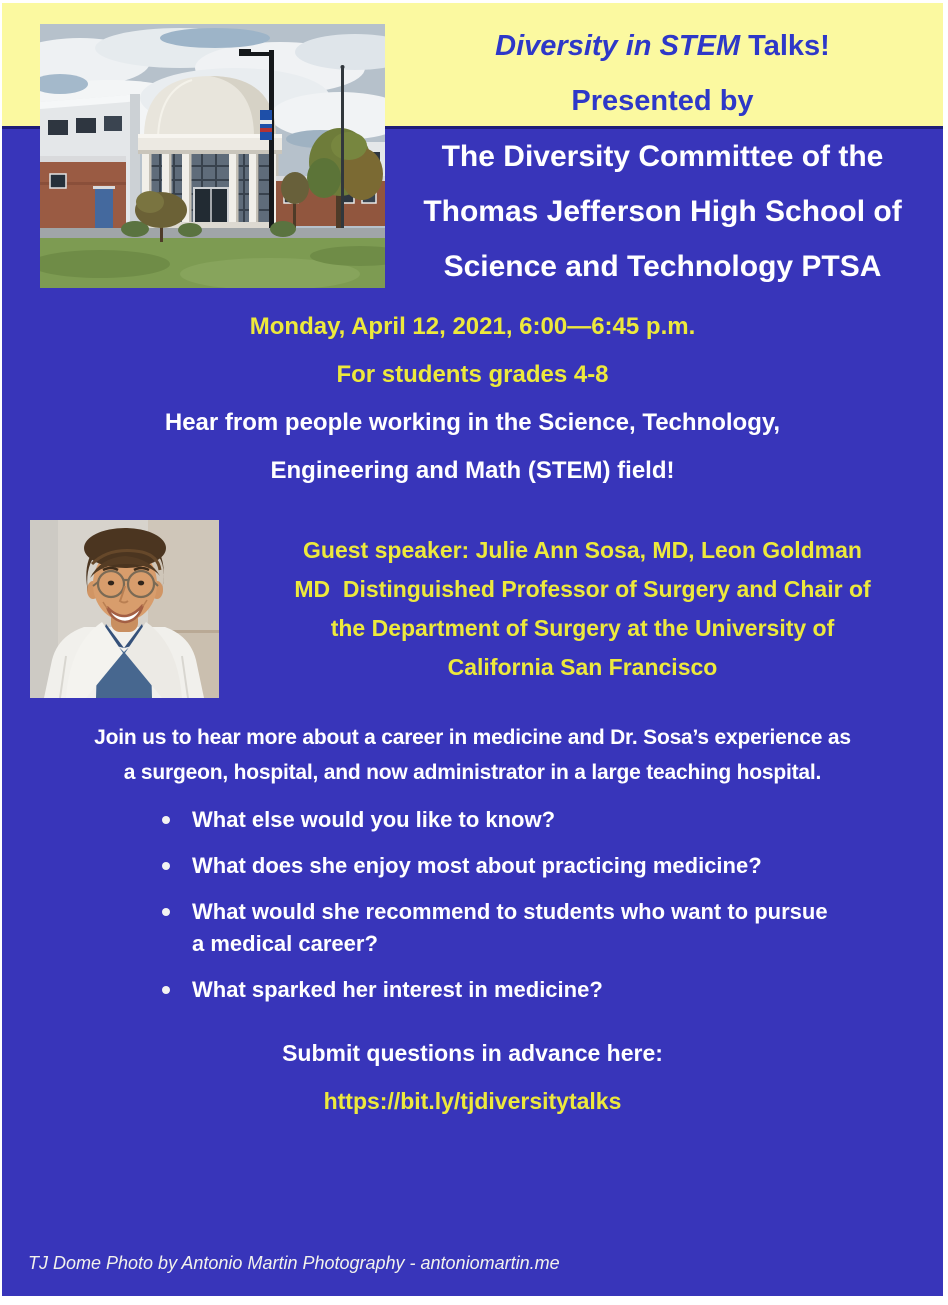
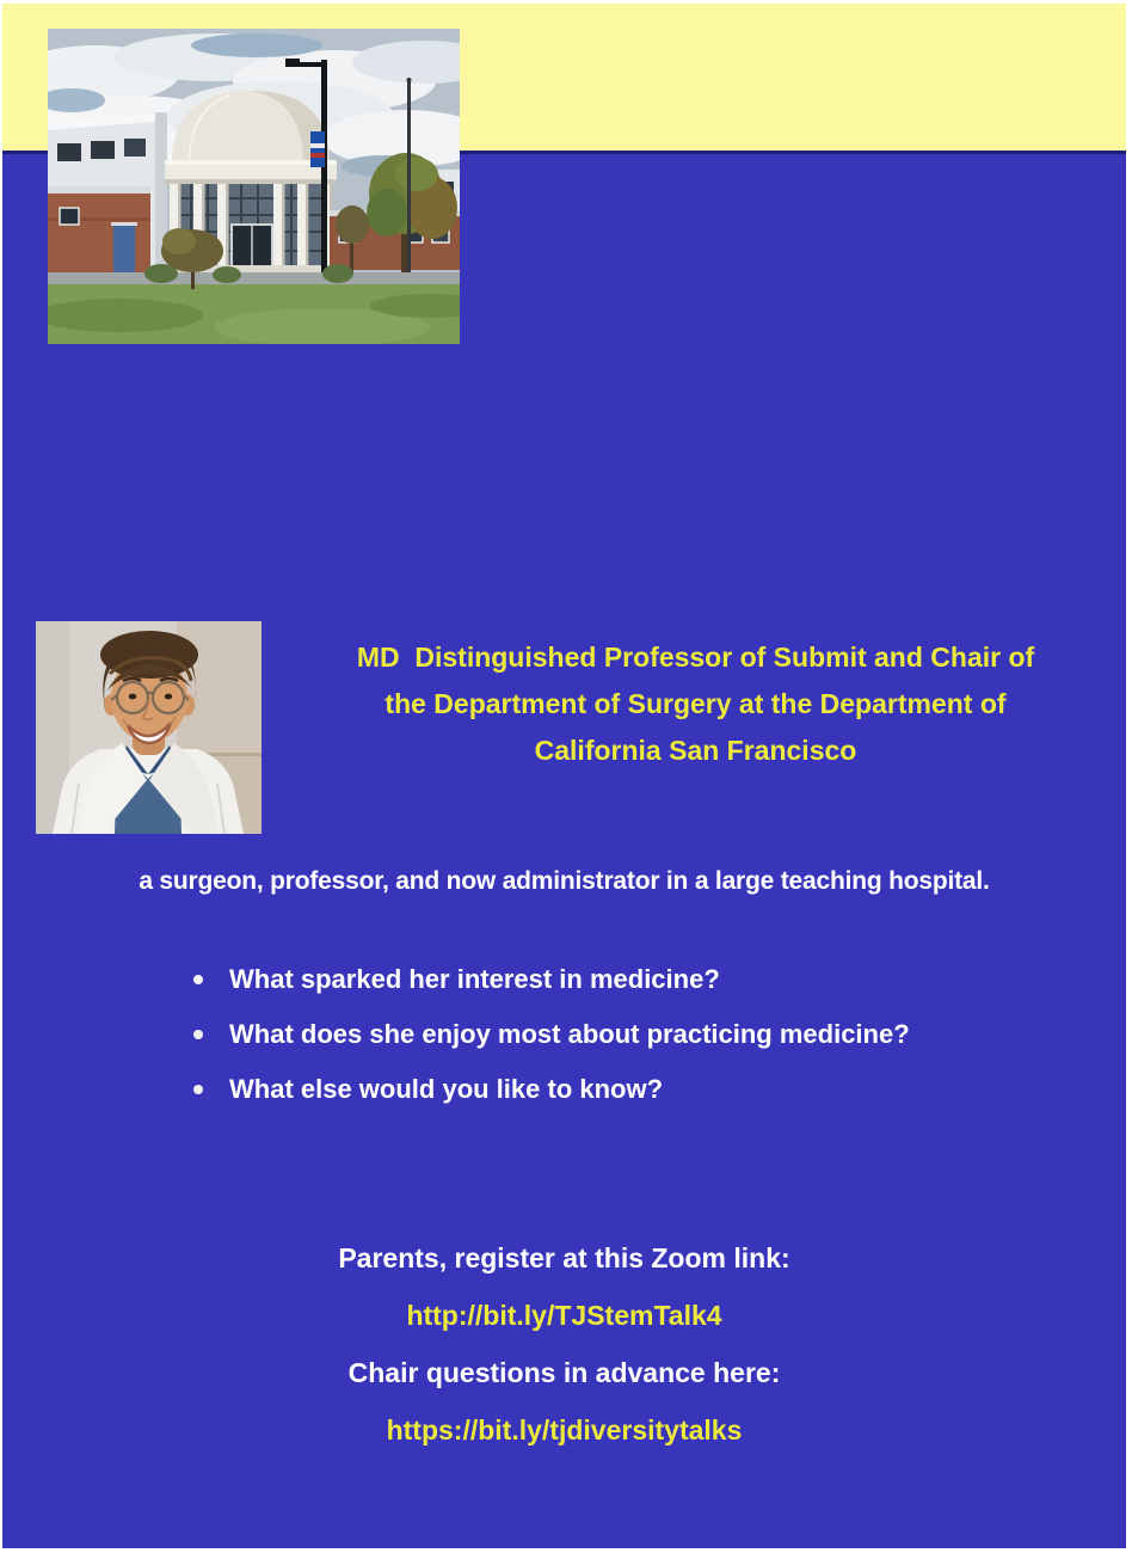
- Diversity in STEM
- Talks!
- Presented by
- The Diversity Committee of the
- Thomas Jefferson High School of
- Science and Technology PTSA
- Monday, April 12, 2021, 6:00—6:45 p.m.
- For students grades 4-8
- Hear from people working in the Science, Technology,
- Engineering and Math (STEM) field!
- Guest speaker: Julie Ann Sosa, MD, Leon Goldman
- MD Distinguished Professor of Surgery and Chair of
+ MD Distinguished Professor of Submit and Chair of
- the Department of Surgery at the University of
+ the Department of Surgery at the Department of
  California San Francisco
- Join us to hear more about a career in medicine and Dr. Sosa’s experience as
- a surgeon, hospital, and now administrator in a large teaching hospital.
+ a surgeon, professor, and now administrator in a large teaching hospital.
- What else would you like to know?
+ What sparked her interest in medicine?
  What does she enjoy most about practicing medicine?
- What would she recommend to students who want to pursue
- a medical career?
- What sparked her interest in medicine?
+ What else would you like to know?
+ Parents, register at this Zoom link:
+ http://bit.ly/TJStemTalk4
- Submit questions in advance here:
+ Chair questions in advance here:
  https://bit.ly/tjdiversitytalks
- TJ Dome Photo by Antonio Martin Photography - antoniomartin.me
